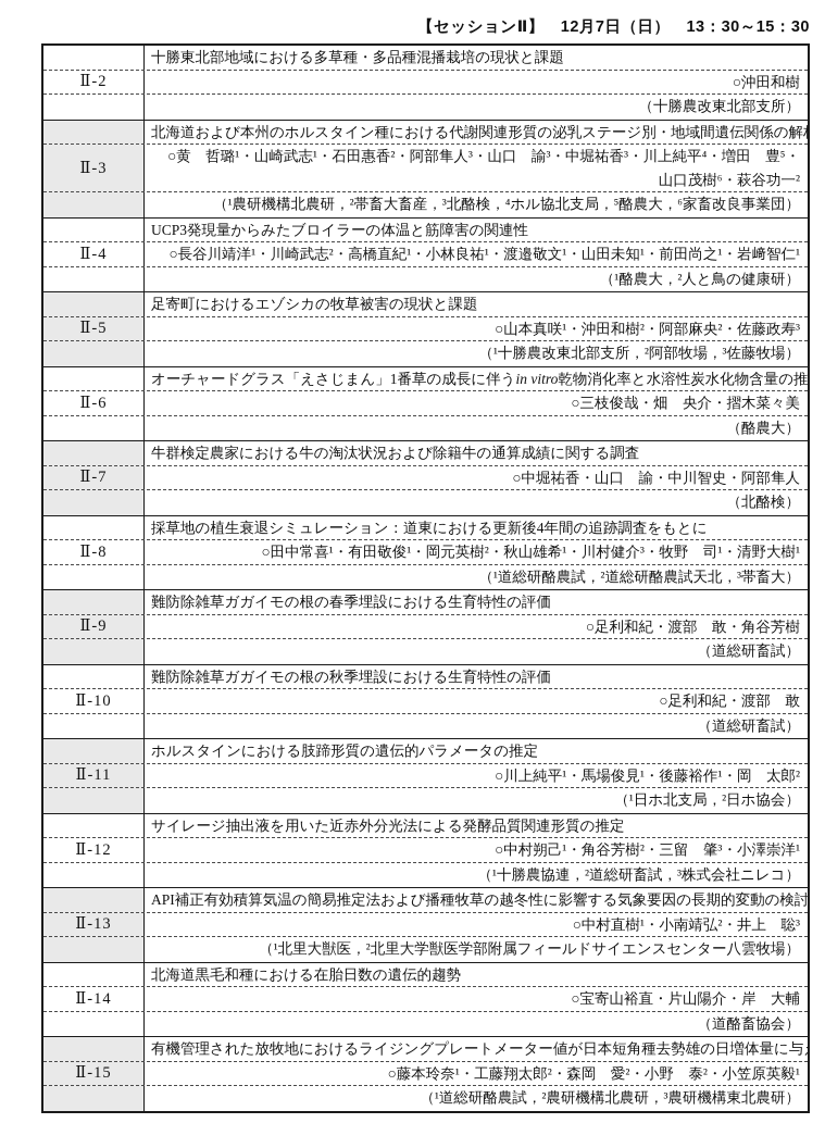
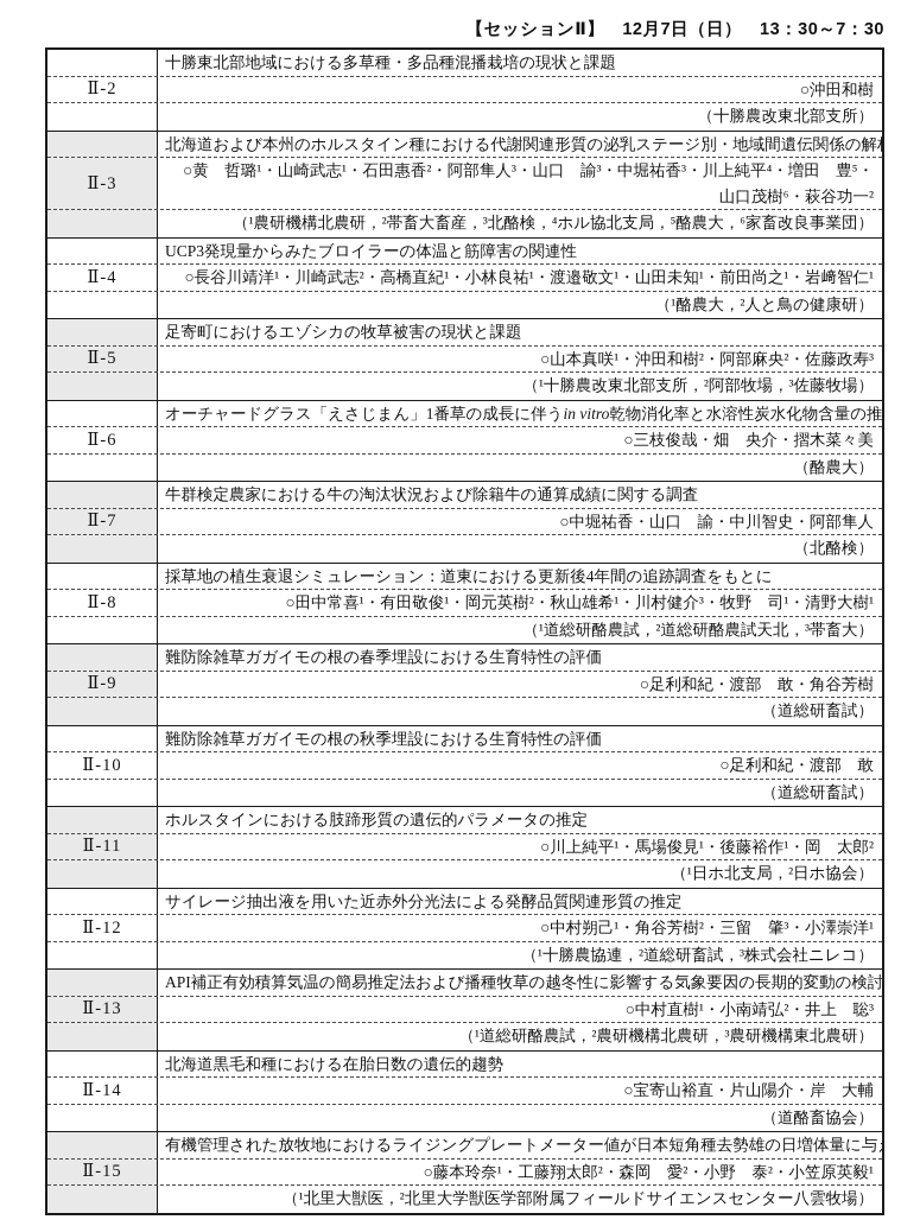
- 【セッションⅡ】 12月7日（日） 13：30～15：30
+ 【セッションⅡ】 12月7日（日） 13：30～7：30
  Ⅱ-2
  十勝東北部地域における多草種・多品種混播栽培の現状と課題
  ○沖田和樹
  （十勝農改東北部支所）
  Ⅱ-3
  北海道および本州のホルスタイン種における代謝関連形質の泌乳ステージ別・地域間遺伝関係の解
  ○黄 哲璐¹・山崎武志¹・石田惠香²・阿部隼人³・山口 諭³・中堀祐香³・川上純平⁴・増田 豊⁵・
  山口茂樹⁶・萩谷功一²
  （¹農研機構北農研，²帯畜大畜産，³北酪検，⁴ホル協北支局，⁵酪農大，⁶家畜改良事業団）
  Ⅱ-4
  UCP3発現量からみたブロイラーの体温と筋障害の関連性
  ○長谷川靖洋¹・川崎武志²・高橋直紀¹・小林良祐¹・渡邉敬文¹・山田未知¹・前田尚之¹・岩﨑智仁¹
  （¹酪農大，²人と鳥の健康研）
  Ⅱ-5
  足寄町におけるエゾシカの牧草被害の現状と課題
  ○山本真咲¹・沖田和樹²・阿部麻央²・佐藤政寿³
  （¹十勝農改東北部支所，²阿部牧場，³佐藤牧場）
  Ⅱ-6
  オーチャードグラス「えさじまん」1番草の成長に伴うin vitro乾物消化率と水溶性炭水化物含量の推
  ○三枝俊哉・畑 央介・摺木菜々美
  （酪農大）
  Ⅱ-7
  牛群検定農家における牛の淘汰状況および除籍牛の通算成績に関する調査
  ○中堀祐香・山口 諭・中川智史・阿部隼人
  （北酪検）
  Ⅱ-8
  採草地の植生衰退シミュレーション：道東における更新後4年間の追跡調査をもとに
  ○田中常喜¹・有田敬俊¹・岡元英樹²・秋山雄希¹・川村健介³・牧野 司¹・清野大樹¹
  （¹道総研酪農試，²道総研酪農試天北，³帯畜大）
  Ⅱ-9
  難防除雑草ガガイモの根の春季埋設における生育特性の評価
  ○足利和紀・渡部 敢・角谷芳樹
  （道総研畜試）
  Ⅱ-10
  難防除雑草ガガイモの根の秋季埋設における生育特性の評価
  ○足利和紀・渡部 敢
  （道総研畜試）
  Ⅱ-11
  ホルスタインにおける肢蹄形質の遺伝的パラメータの推定
  ○川上純平¹・馬場俊見¹・後藤裕作¹・岡 太郎²
  （¹日ホ北支局，²日ホ協会）
  Ⅱ-12
  サイレージ抽出液を用いた近赤外分光法による発酵品質関連形質の推定
  ○中村朔己¹・角谷芳樹²・三留 肇³・小澤崇洋¹
  （¹十勝農協連，²道総研畜試，³株式会社ニレコ）
  Ⅱ-13
  API補正有効積算気温の簡易推定法および播種牧草の越冬性に影響する気象要因の長期的変動の検討
  ○中村直樹¹・小南靖弘²・井上 聡³
- （¹北里大獣医，²北里大学獣医学部附属フィールドサイエンスセンター八雲牧場）
+ （¹道総研酪農試，²農研機構北農研，³農研機構東北農研）
  Ⅱ-14
  北海道黒毛和種における在胎日数の遺伝的趨勢
  ○宝寄山裕直・片山陽介・岸 大輔
  （道酪畜協会）
  Ⅱ-15
  有機管理された放牧地におけるライジングプレートメーター値が日本短角種去勢雄の日増体量に与
  ○藤本玲奈¹・工藤翔太郎²・森岡 愛²・小野 泰²・小笠原英毅¹
- （¹道総研酪農試，²農研機構北農研，³農研機構東北農研）
+ （¹北里大獣医，²北里大学獣医学部附属フィールドサイエンスセンター八雲牧場）
